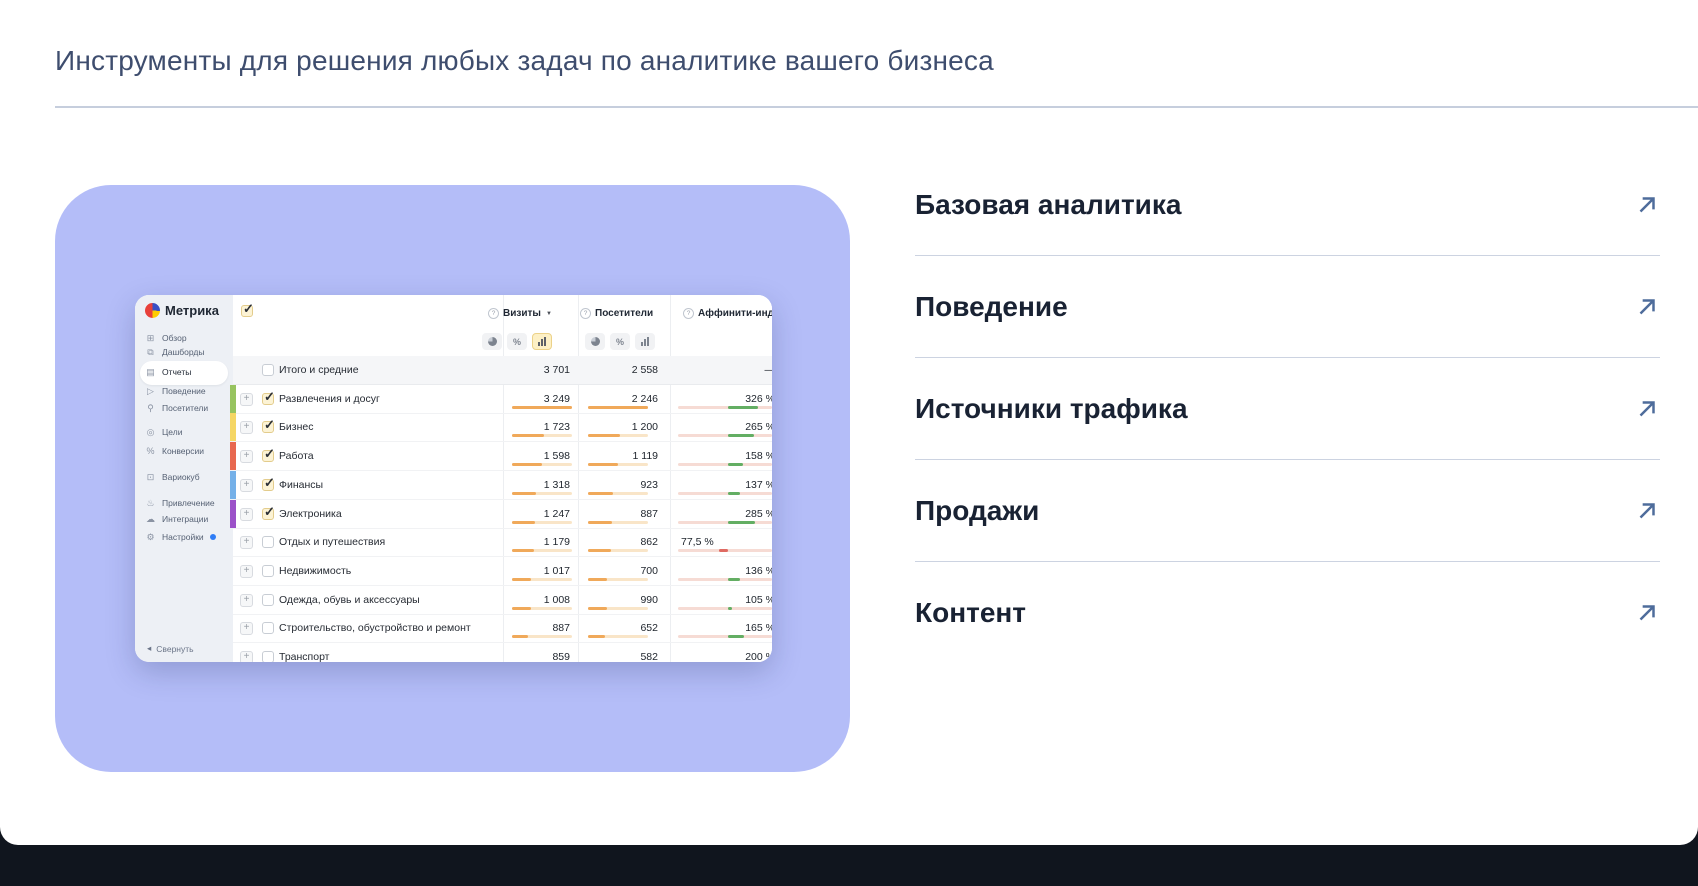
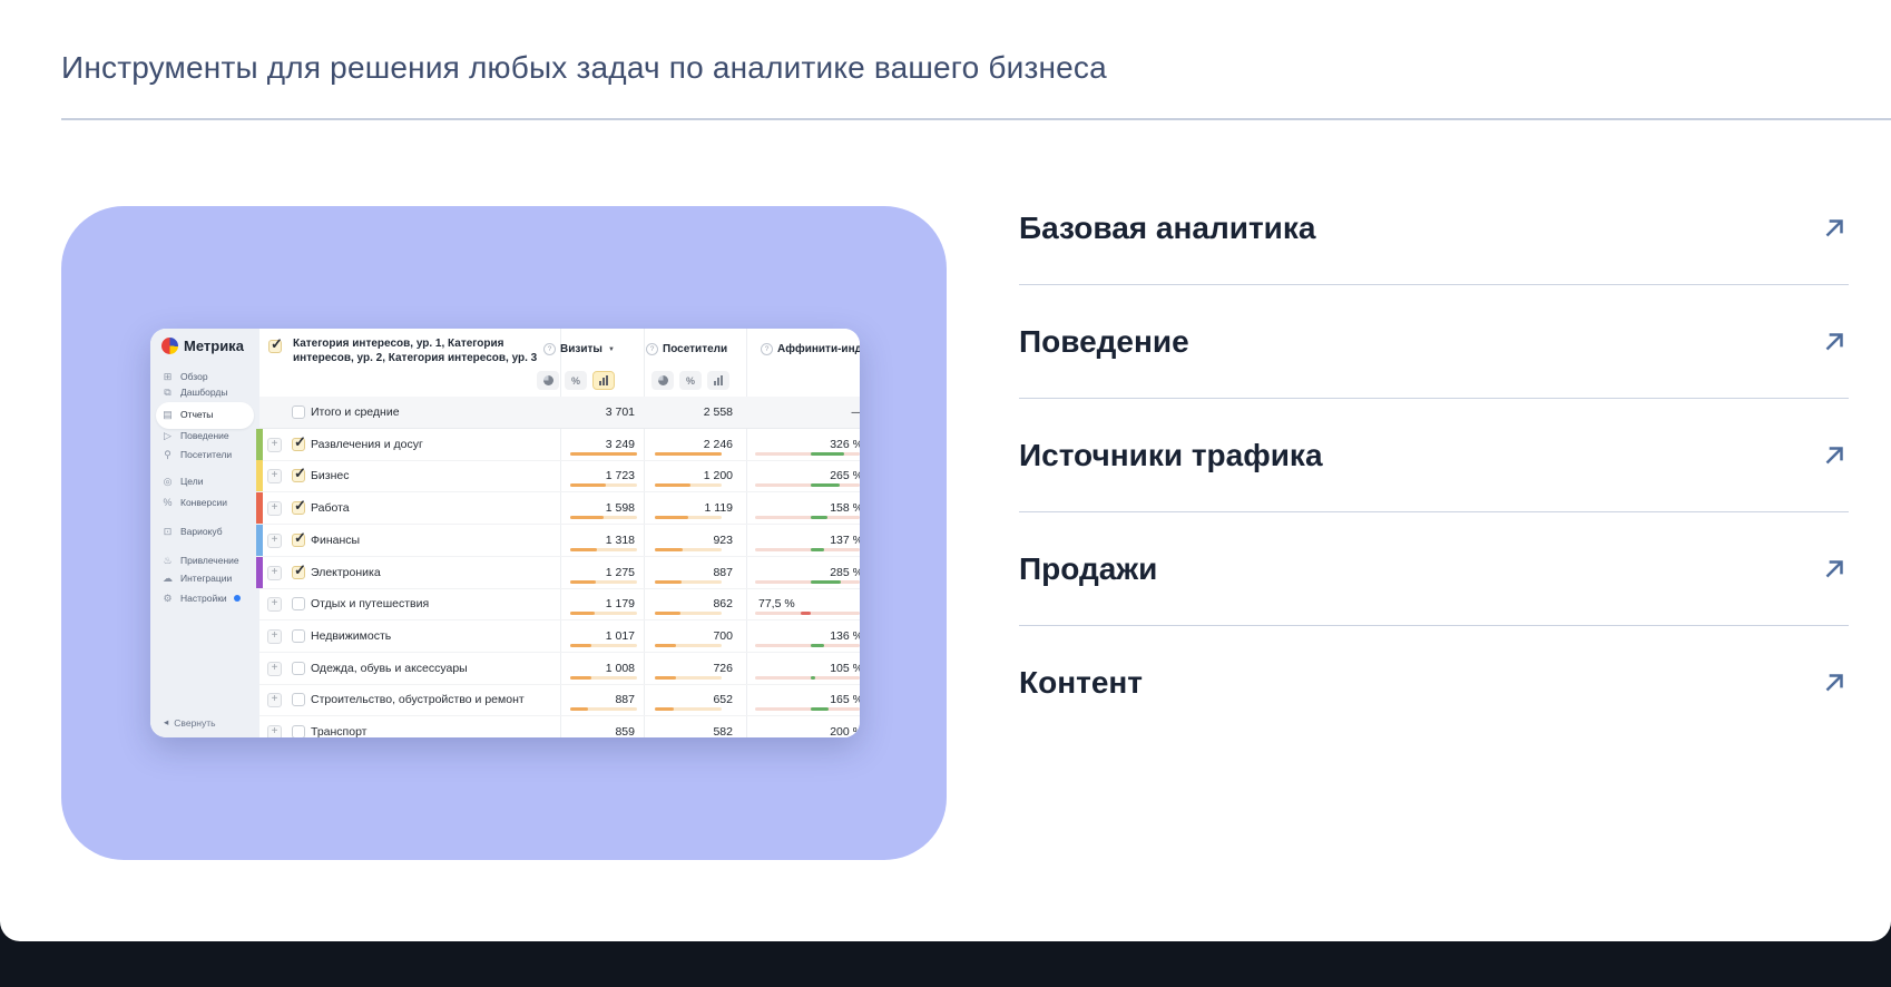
  Инструменты для решения любых задач по аналитике вашего бизнеса
  Метрика
  ⊞
  Обзор
  ⧉
  Дашборды
  ▤
  Отчеты
  ▷
  Поведение
  ⚲
  Посетители
  ◎
  Цели
  %
  Конверсии
  ⊡
  Вариокуб
  ♨
  Привлечение
  ☁
  Интеграции
  ⚙
  Настройки
  ◂
  Свернуть
+ Категория интересов, ур. 1, Категория интересов, ур. 2, Категория интересов, ур. 3
  Визиты
  Посетители
  Аффинити-инд
  %
  %
  Итого и средние
  3 701
  2 558
  —
  +
  Развлечения и досуг
  3 249
  2 246
  326 %
  +
  Бизнес
  1 723
  1 200
  265 %
  +
  Работа
  1 598
  1 119
  158 %
  +
  Финансы
  1 318
  923
  137 %
  +
  Электроника
- 1 247
+ 1 275
  887
  285 %
  +
  Отдых и путешествия
  1 179
  862
  77,5 %
  +
  Недвижимость
  1 017
  700
  136 %
  +
  Одежда, обувь и аксессуары
  1 008
- 990
+ 726
  105 %
  +
  Строительство, обустройство и ремонт
  887
  652
  165 %
  +
  Транспорт
  859
  582
  200 %
  Базовая аналитика
  Поведение
  Источники трафика
  Продажи
  Контент
